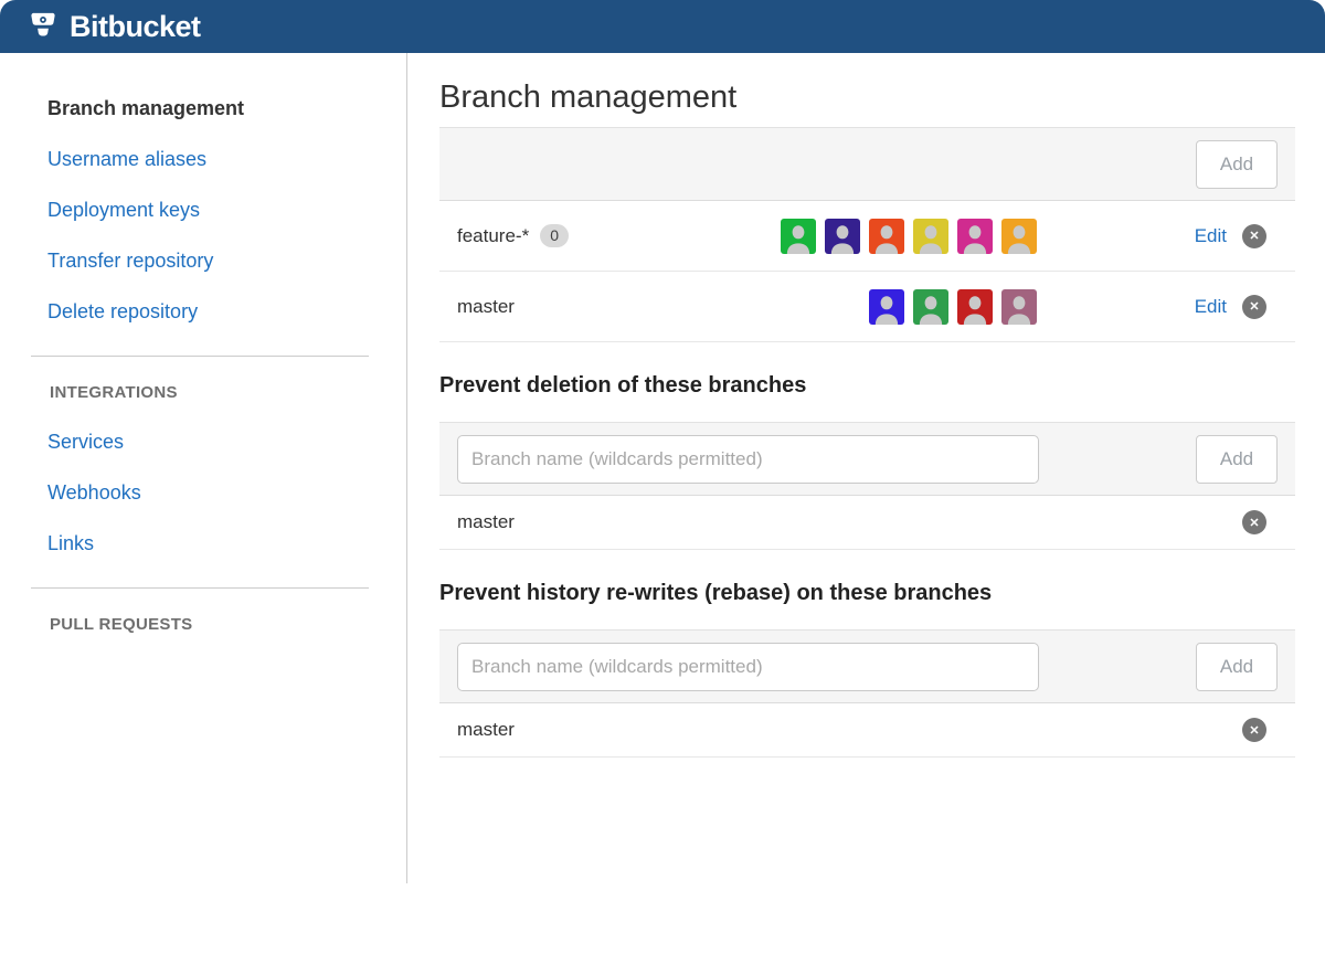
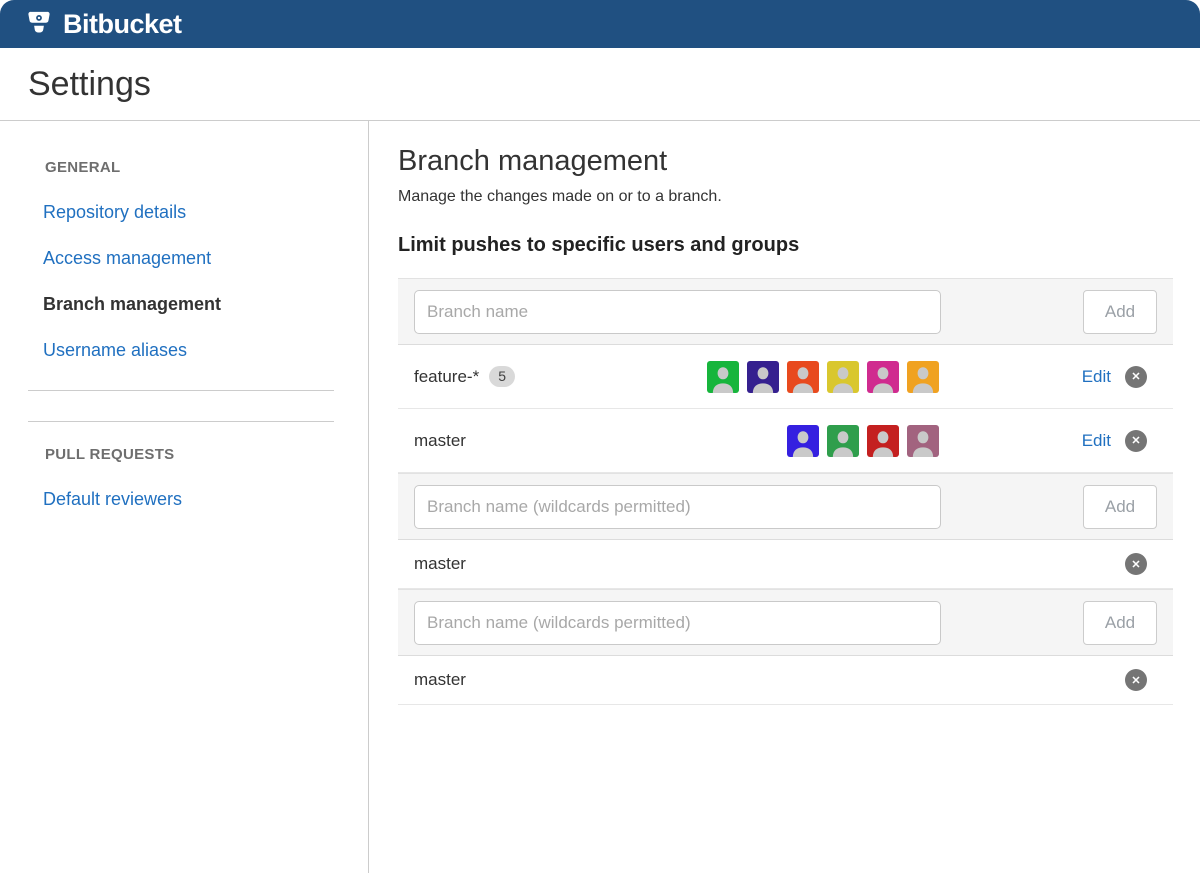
  Bitbucket
+ Settings
+ GENERAL
+ Repository details
+ Access management
  Branch management
  Username aliases
- Deployment keys
- Transfer repository
- Delete repository
- INTEGRATIONS
- Services
- Webhooks
- Links
  PULL REQUESTS
+ Default reviewers
  Branch management
+ Manage the changes made on or to a branch.
+ Limit pushes to specific users and groups
+ Branch name
  Add
  feature-*
- 0
+ 5
  Edit
  ✕
  master
  Edit
  ✕
- Prevent deletion of these branches
  Branch name (wildcards permitted)
  Add
  master
  ✕
- Prevent history re-writes (rebase) on these branches
  Branch name (wildcards permitted)
  Add
  master
  ✕
